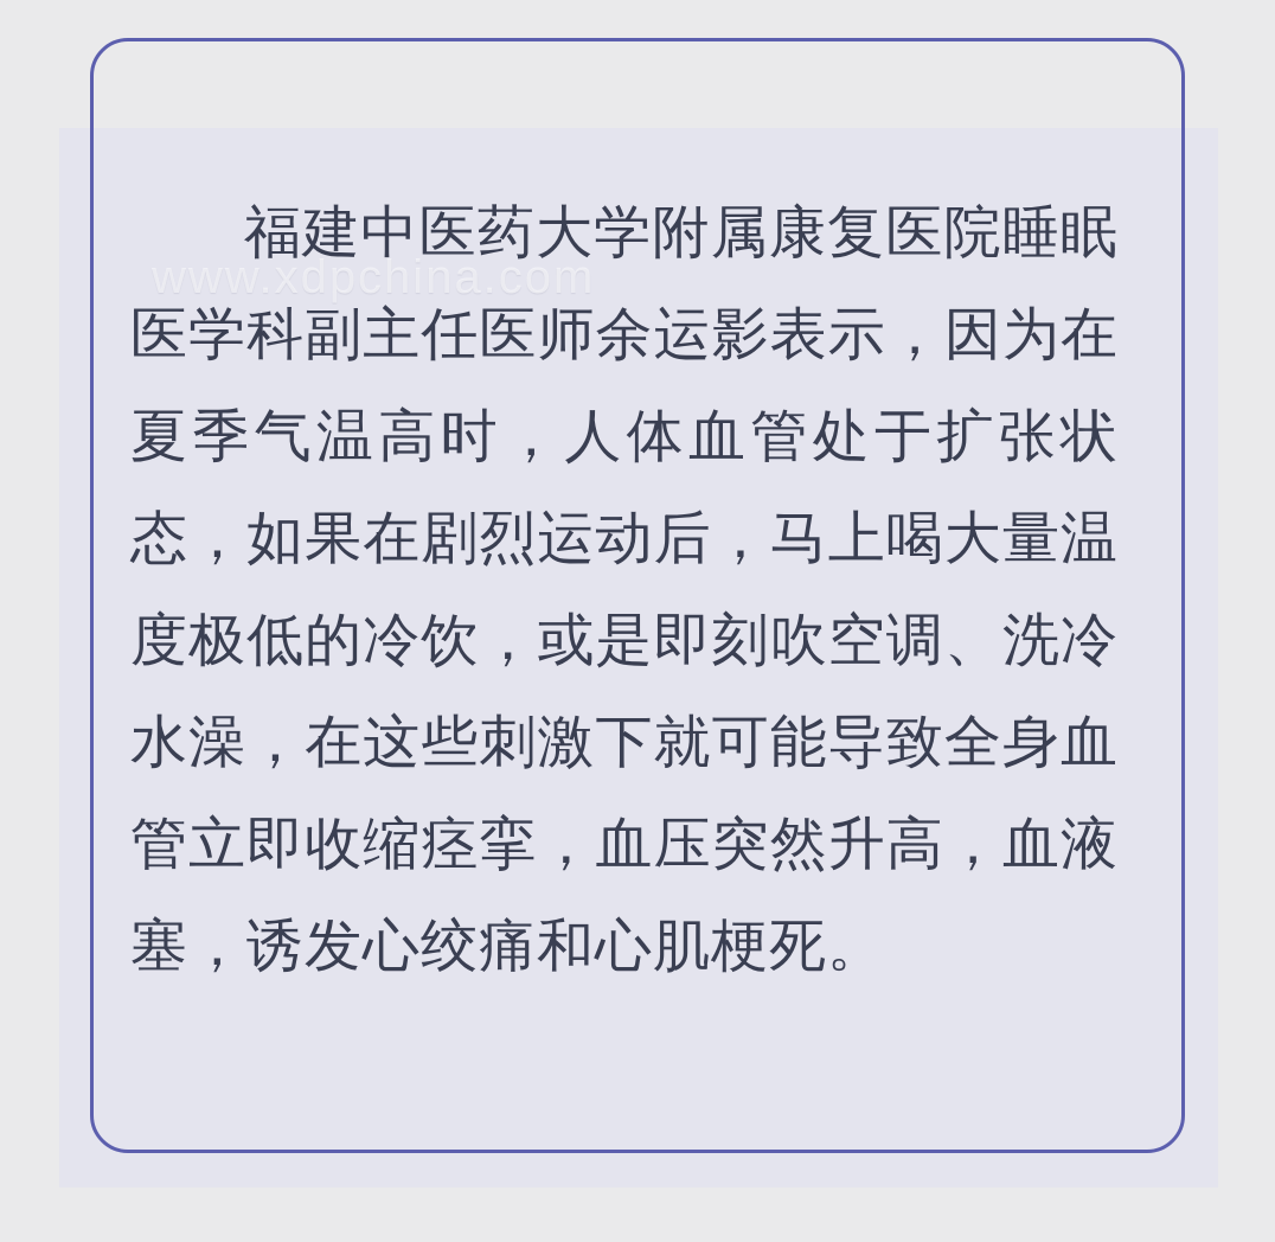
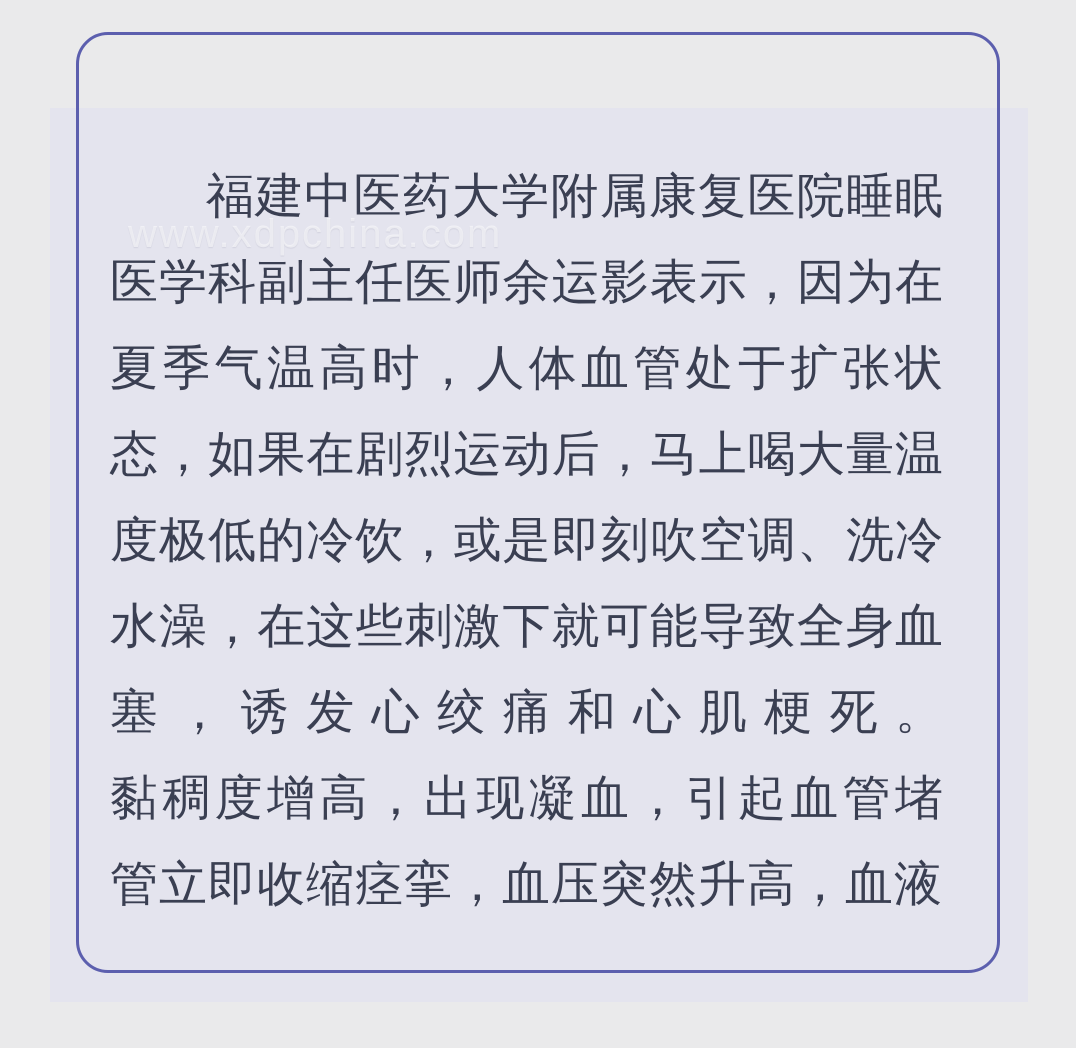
  www.xdpchina.com
  福建中医药大学附属康复医院睡眠
  医学科副主任医师余运影表示，因为在
  夏季气温高时，人体血管处于扩张状
  态，如果在剧烈运动后，马上喝大量温
  度极低的冷饮，或是即刻吹空调、洗冷
  水澡，在这些刺激下就可能导致全身血
- 管立即收缩痉挛，血压突然升高，血液
+ 塞，诱发心绞痛和心肌梗死。
+ 黏稠度增高，出现凝血，引起血管堵
- 塞，诱发心绞痛和心肌梗死。
+ 管立即收缩痉挛，血压突然升高，血液
